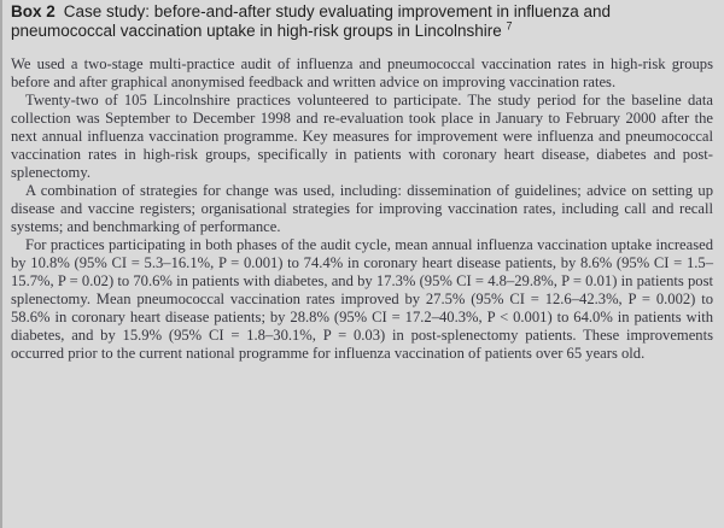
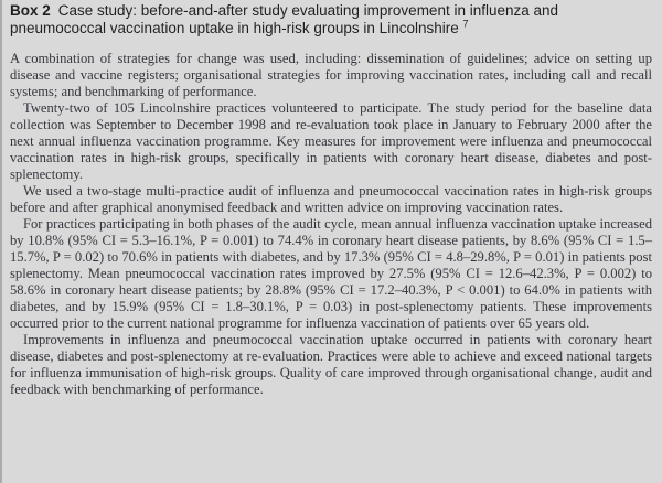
  Box 2 Case study: before-and-after study evaluating improvement in influenza and pneumococcal vaccination uptake in high-risk groups in Lincolnshire 7
- We used a two-stage multi-practice audit of influenza and pneumococcal vaccination rates in high-risk groups before and after graphical anonymised feedback and written advice on improving vaccination rates.
+ A combination of strategies for change was used, including: dissemination of guidelines; advice on setting up disease and vaccine registers; organisational strategies for improving vaccination rates, including call and recall systems; and benchmarking of performance.
  Twenty-two of 105 Lincolnshire practices volunteered to participate. The study period for the baseline data collection was September to December 1998 and re-evaluation took place in January to February 2000 after the next annual influenza vaccination programme. Key measures for improvement were influenza and pneumococcal vaccination rates in high-risk groups, specifically in patients with coronary heart disease, diabetes and post-splenectomy.
- A combination of strategies for change was used, including: dissemination of guidelines; advice on setting up disease and vaccine registers; organisational strategies for improving vaccination rates, including call and recall systems; and benchmarking of performance.
+ We used a two-stage multi-practice audit of influenza and pneumococcal vaccination rates in high-risk groups before and after graphical anonymised feedback and written advice on improving vaccination rates.
  For practices participating in both phases of the audit cycle, mean annual influenza vaccination uptake increased by 10.8% (95% CI = 5.3–16.1%, P = 0.001) to 74.4% in coronary heart disease patients, by 8.6% (95% CI = 1.5–15.7%, P = 0.02) to 70.6% in patients with diabetes, and by 17.3% (95% CI = 4.8–29.8%, P = 0.01) in patients post splenectomy. Mean pneumococcal vaccination rates improved by 27.5% (95% CI = 12.6–42.3%, P = 0.002) to 58.6% in coronary heart disease patients; by 28.8% (95% CI = 17.2–40.3%, P < 0.001) to 64.0% in patients with diabetes, and by 15.9% (95% CI = 1.8–30.1%, P = 0.03) in post-splenectomy patients. These improvements occurred prior to the current national programme for influenza vaccination of patients over 65 years old.
+ Improvements in influenza and pneumococcal vaccination uptake occurred in patients with coronary heart disease, diabetes and post-splenectomy at re-evaluation. Practices were able to achieve and exceed national targets for influenza immunisation of high-risk groups. Quality of care improved through organisational change, audit and feedback with benchmarking of performance.
